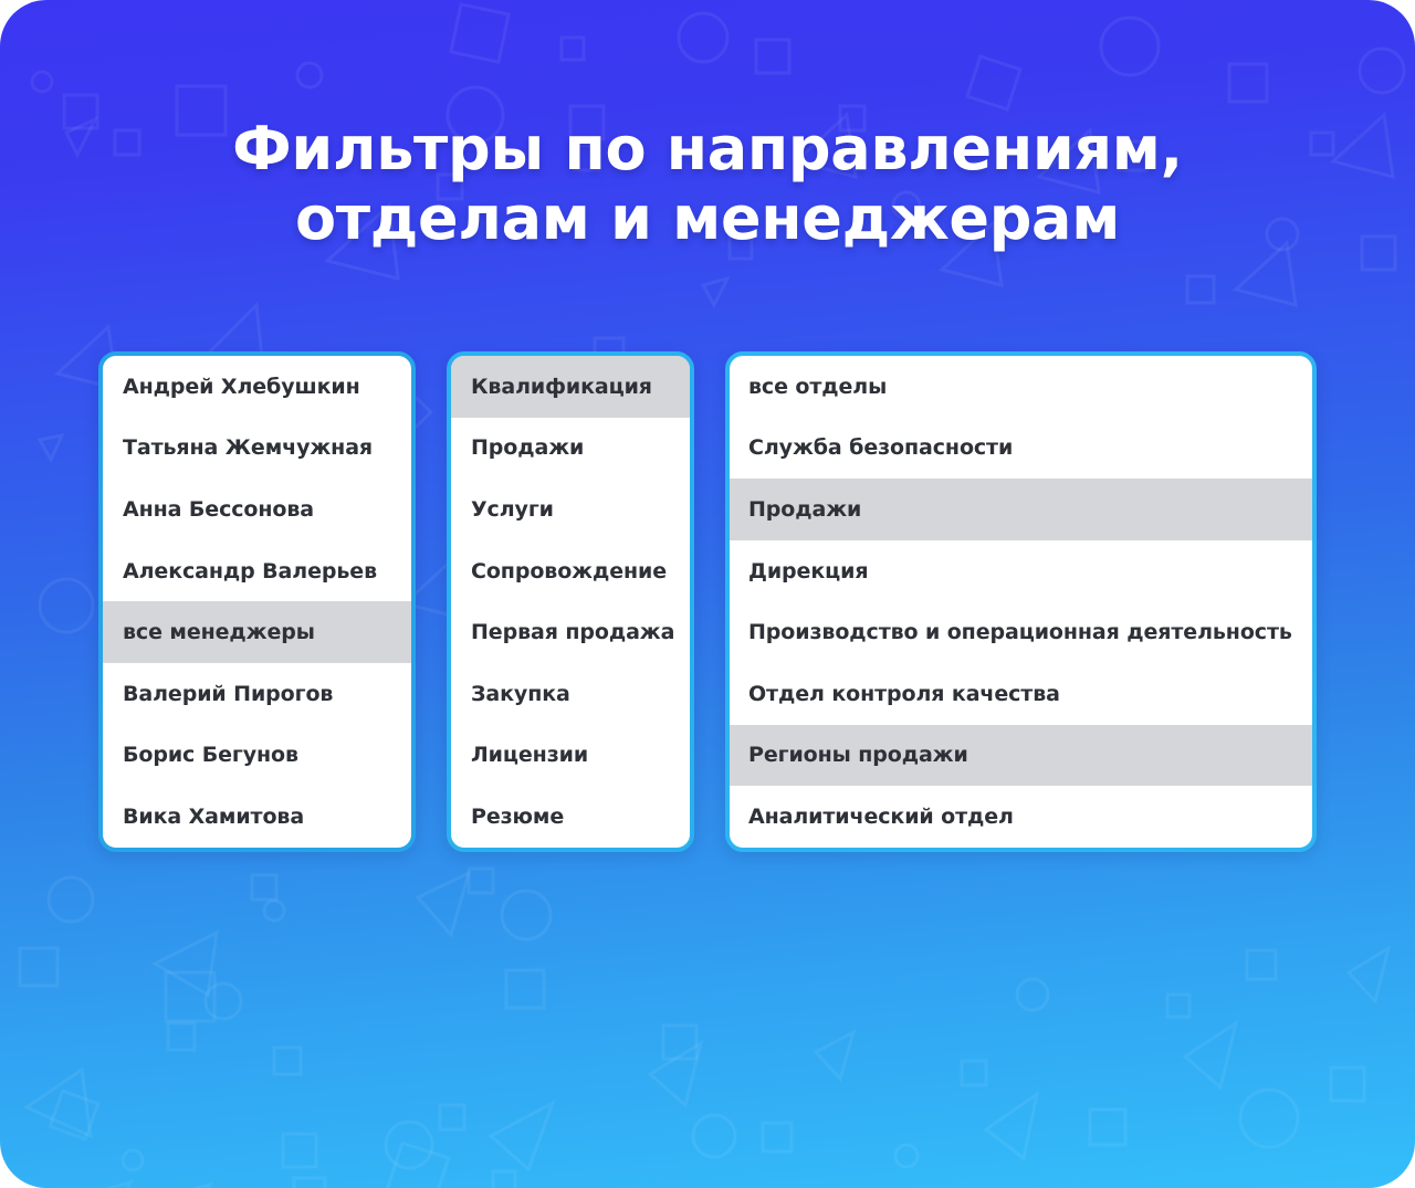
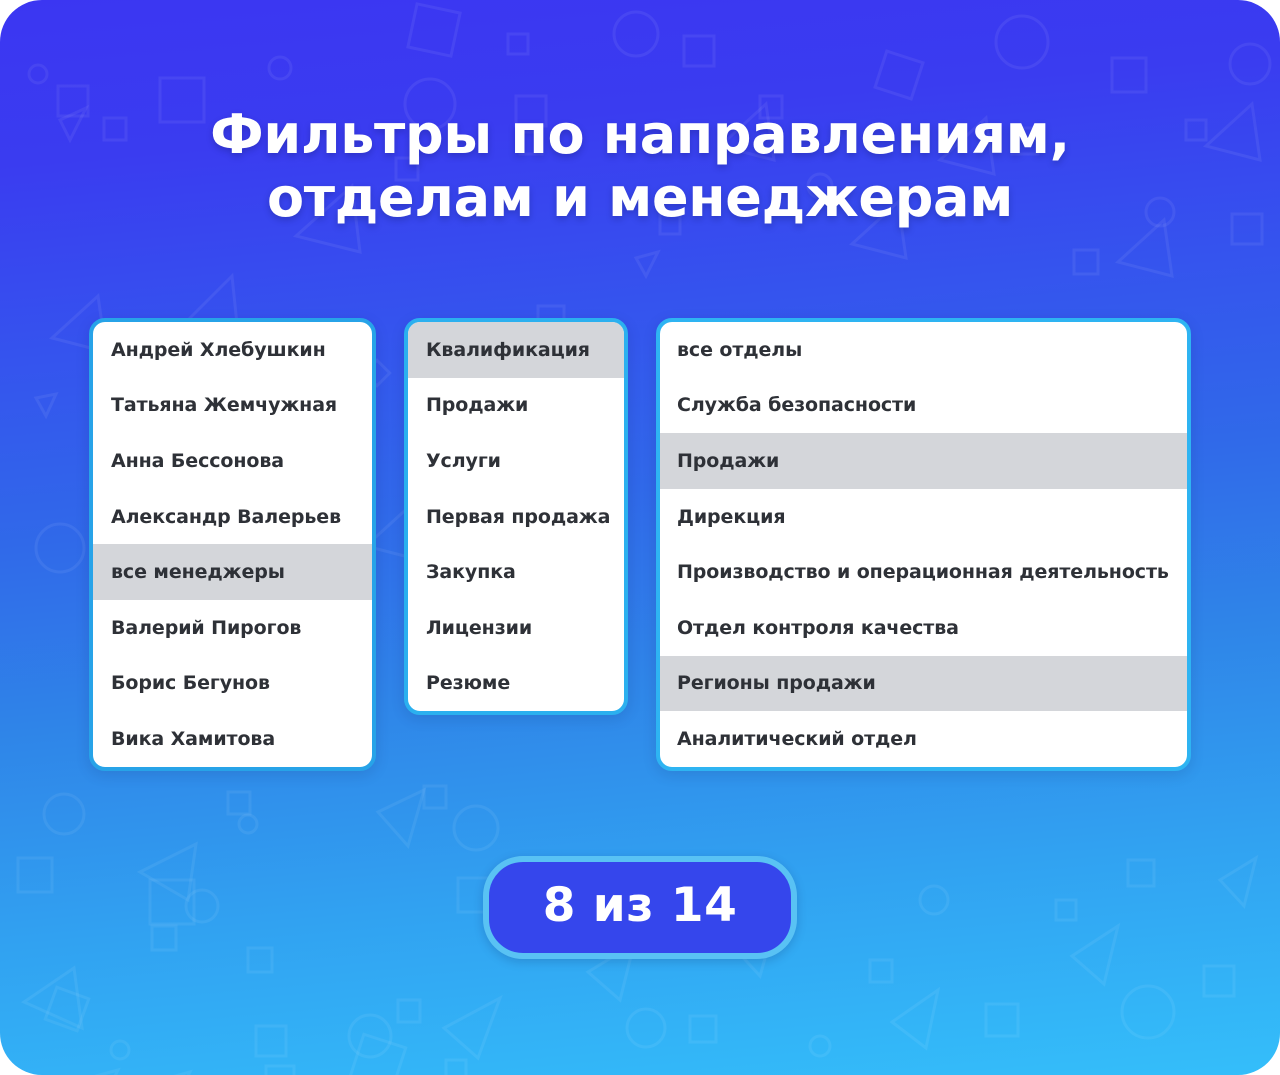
  Фильтры по направлениям,
  отделам и менеджерам
  Андрей Хлебушкин
  Татьяна Жемчужная
  Анна Бессонова
  Александр Валерьев
  все менеджеры
  Валерий Пирогов
  Борис Бегунов
  Вика Хамитова
  Квалификация
  Продажи
  Услуги
- Сопровождение
  Первая продажа
  Закупка
  Лицензии
  Резюме
  все отделы
  Служба безопасности
  Продажи
  Дирекция
  Производство и операционная деятельность
  Отдел контроля качества
  Регионы продажи
  Аналитический отдел
+ 8 из 14
